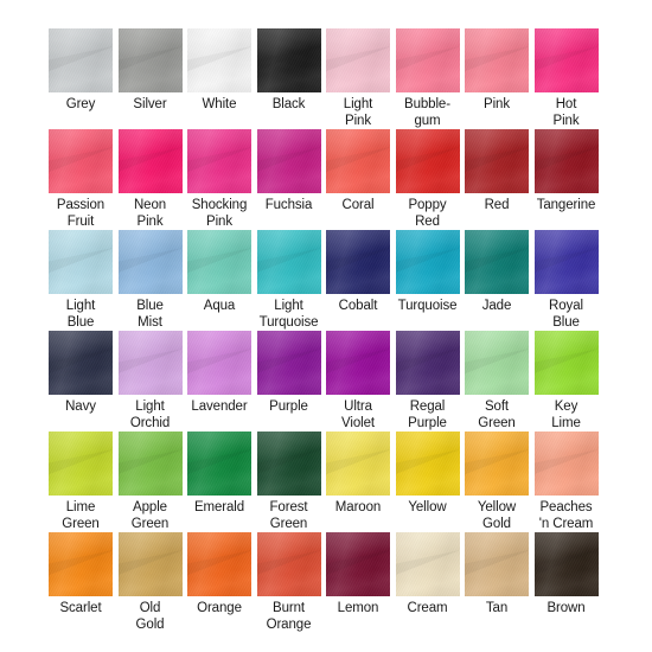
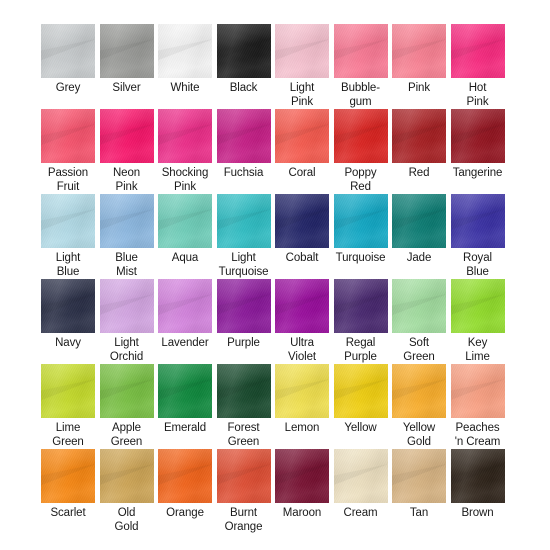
  Grey
  Silver
  White
  Black
  Light
  Pink
  Bubble-
  gum
  Pink
  Hot
  Pink
  Passion
  Fruit
  Neon
  Pink
  Shocking
  Pink
  Fuchsia
  Coral
  Poppy
  Red
  Red
  Tangerine
  Light
  Blue
  Blue
  Mist
  Aqua
  Light
  Turquoise
  Cobalt
  Turquoise
  Jade
  Royal
  Blue
  Navy
  Light
  Orchid
  Lavender
  Purple
  Ultra
  Violet
  Regal
  Purple
  Soft
  Green
  Key
  Lime
  Lime
  Green
  Apple
  Green
  Emerald
  Forest
  Green
- Maroon
+ Lemon
  Yellow
  Yellow
  Gold
  Peaches
  'n Cream
  Scarlet
  Old
  Gold
  Orange
  Burnt
  Orange
- Lemon
+ Maroon
  Cream
  Tan
  Brown
